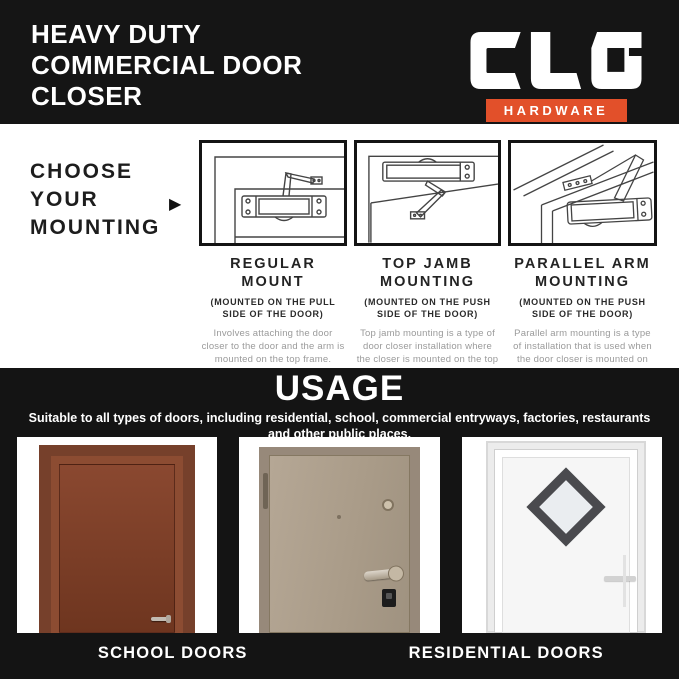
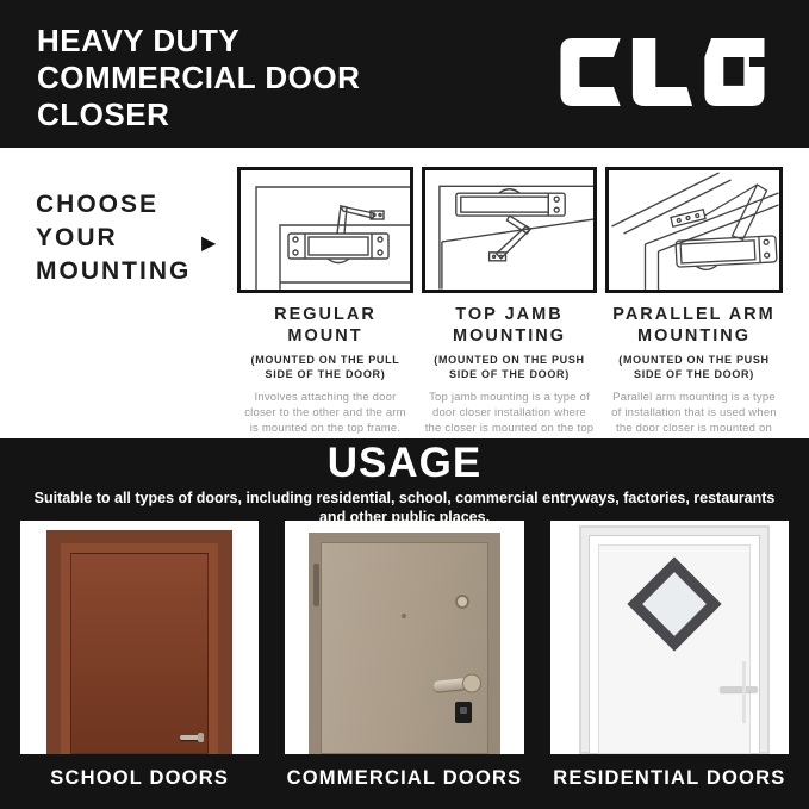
  HEAVY DUTY
  COMMERCIAL DOOR
  CLOSER
- HARDWARE
  CHOOSE
  YOUR
  MOUNTING
  ▶
  REGULAR
  MOUNT
  (MOUNTED ON THE PULL
  SIDE OF THE DOOR)
- Involves attaching the door closer to the door and the arm is mounted on the top frame.
+ Involves attaching the door closer to the other and the arm is mounted on the top frame.
  TOP JAMB
  MOUNTING
  (MOUNTED ON THE PUSH
  SIDE OF THE DOOR)
  PARALLEL ARM
  MOUNTING
  (MOUNTED ON THE PUSH
  SIDE OF THE DOOR)
  USAGE
  Suitable to all types of doors, including residential, school, commercial entryways, factories, restaurants
  and other public places.
  SCHOOL DOORS
+ COMMERCIAL DOORS
  RESIDENTIAL DOORS
